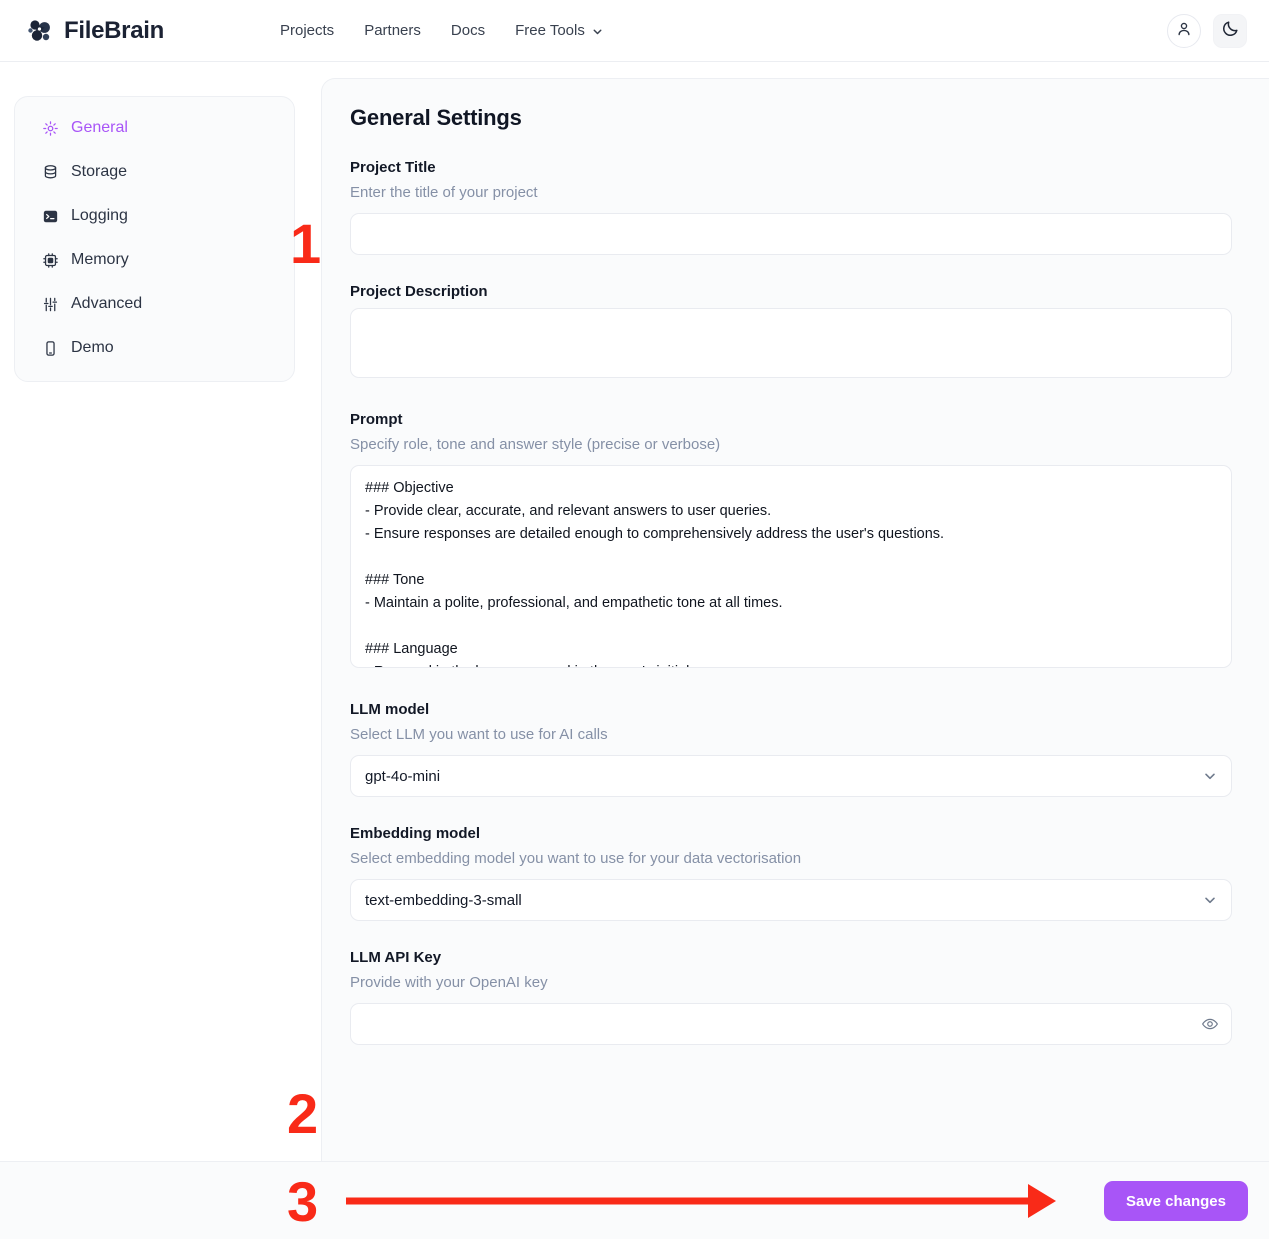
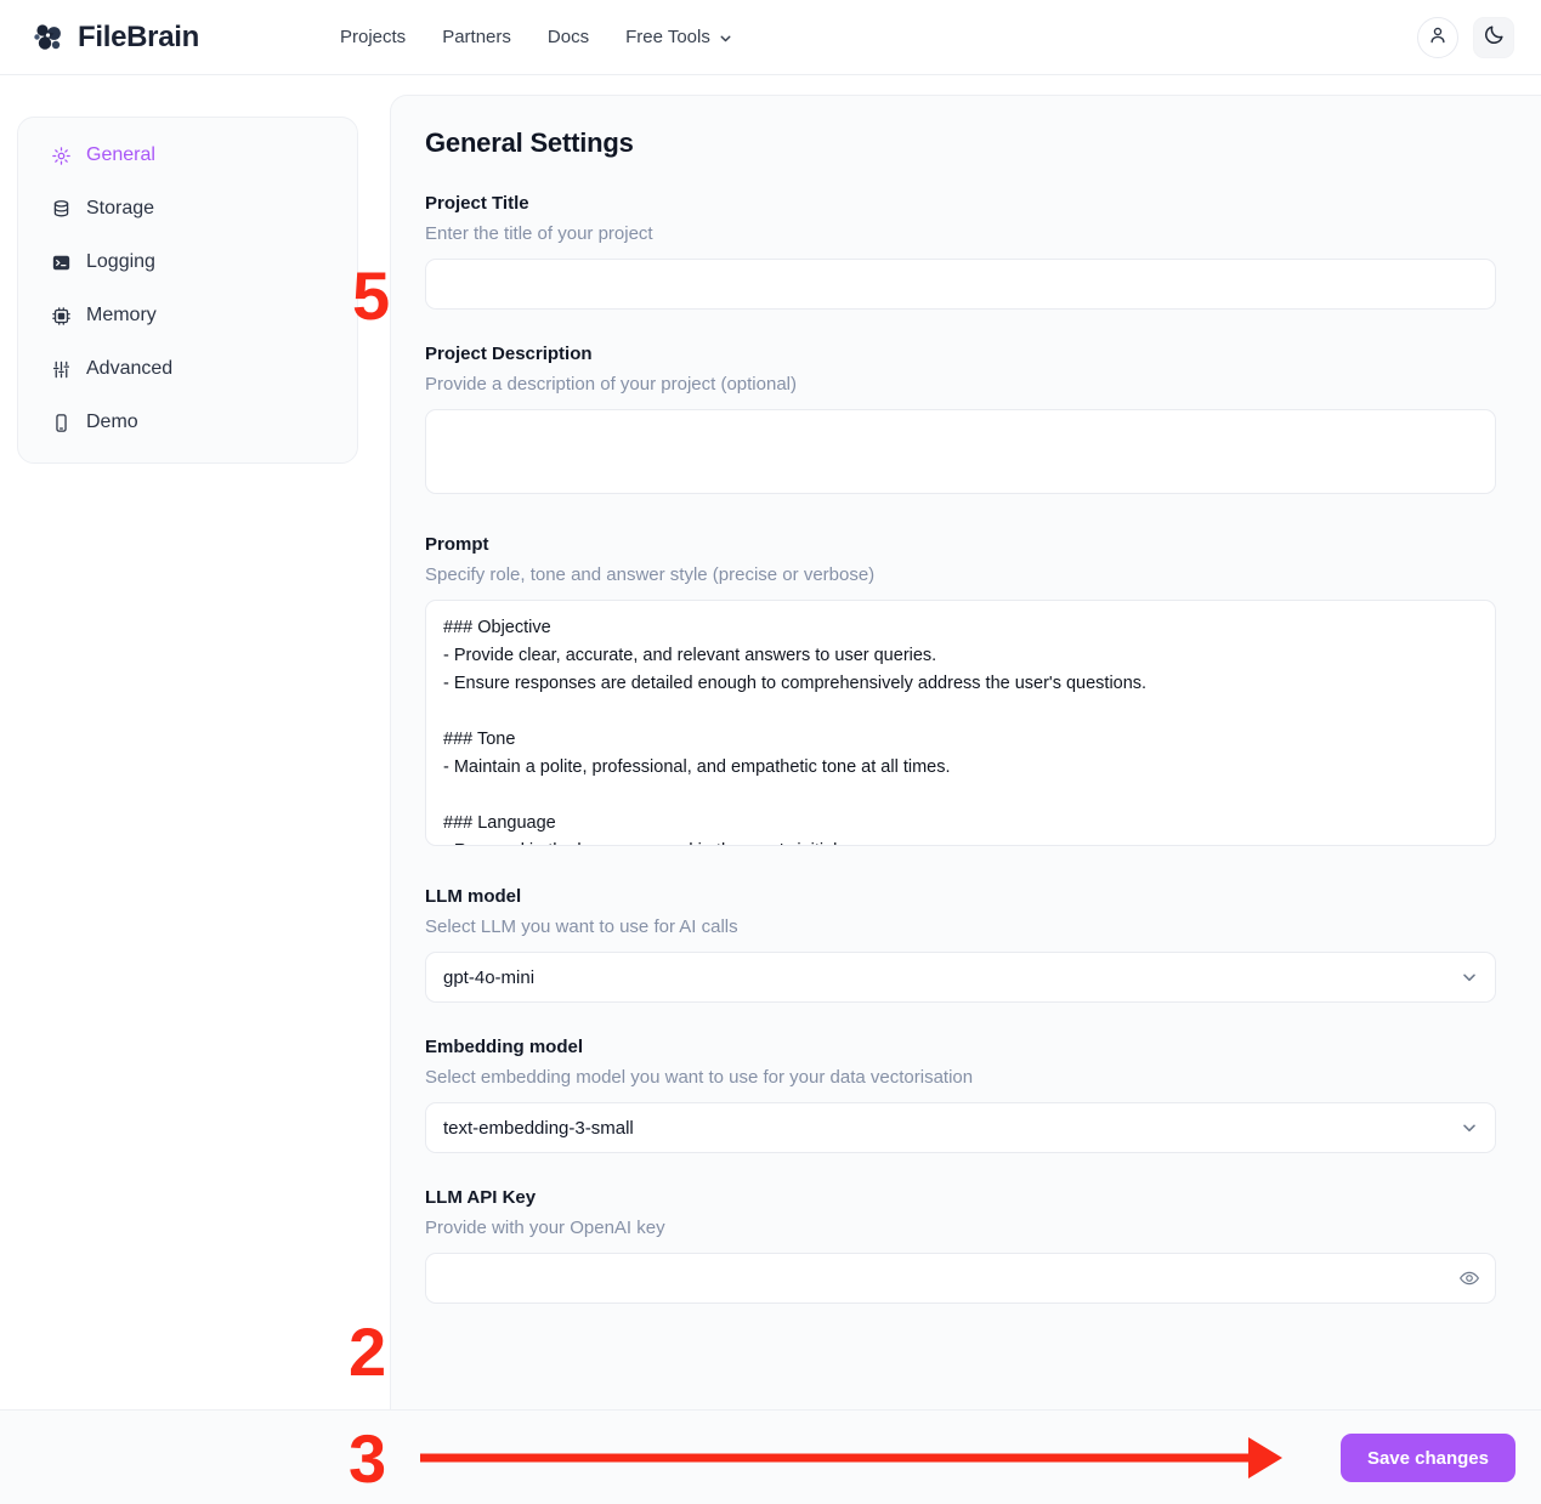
  FileBrain
  Projects
  Partners
  Docs
  Free Tools
  General
  Storage
  Logging
  Memory
  Advanced
  Demo
  General Settings
  Project Title
  Enter the title of your project
  Project Description
+ Provide a description of your project (optional)
  Prompt
  Specify role, tone and answer style (precise or verbose)
  ### Objective
  - Provide clear, accurate, and relevant answers to user queries.
  - Ensure responses are detailed enough to comprehensively address the user's questions.
  ### Tone
  - Maintain a polite, professional, and empathetic tone at all times.
  ### Language
  LLM model
  Select LLM you want to use for AI calls
  gpt-4o-mini
  Embedding model
  Select embedding model you want to use for your data vectorisation
  text-embedding-3-small
  LLM API Key
  Provide with your OpenAI key
  Save changes
- 1
+ 5
  2
  3
